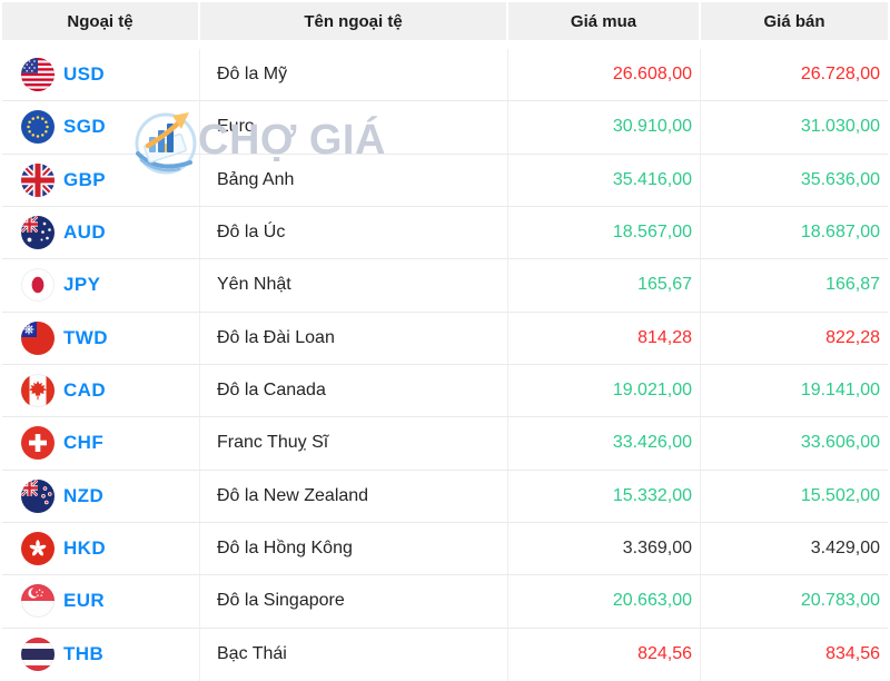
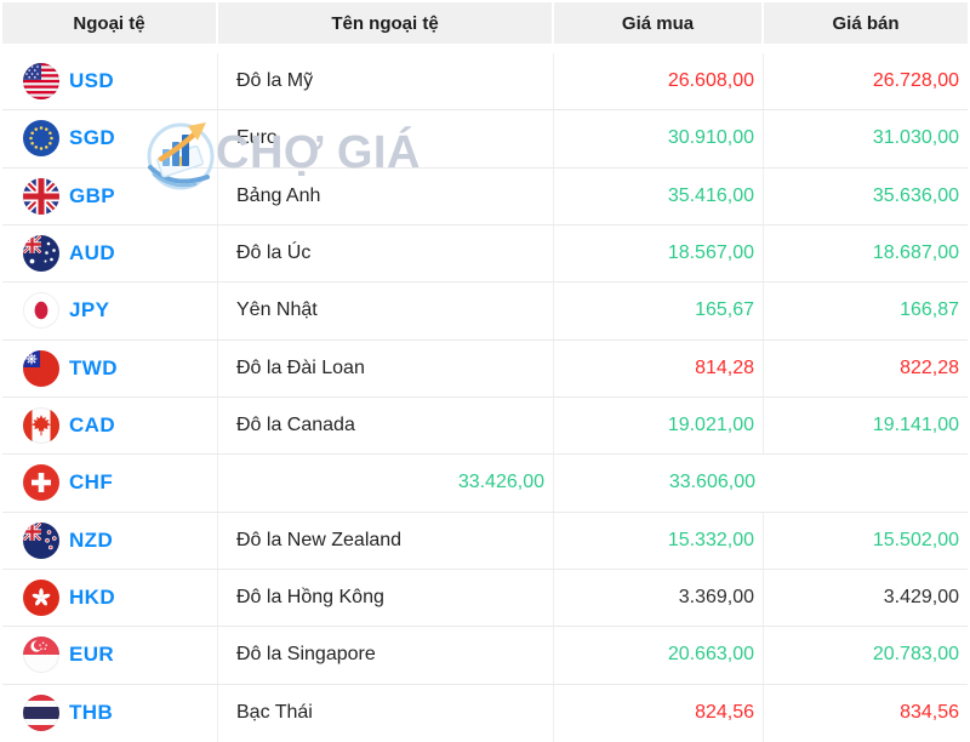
  Ngoại tệ
  Tên ngoại tệ
  Giá mua
  Giá bán
  USD
  Đô la Mỹ
  26.608,00
  26.728,00
  SGD
  Euro
  30.910,00
  31.030,00
  GBP
  Bảng Anh
  35.416,00
  35.636,00
  AUD
  Đô la Úc
  18.567,00
  18.687,00
  JPY
  Yên Nhật
  165,67
  166,87
  TWD
  Đô la Đài Loan
  814,28
  822,28
  CAD
  Đô la Canada
  19.021,00
  19.141,00
  CHF
- Franc Thuỵ Sĩ
  33.426,00
  33.606,00
  NZD
  Đô la New Zealand
  15.332,00
  15.502,00
  HKD
  Đô la Hồng Kông
  3.369,00
  3.429,00
  EUR
  Đô la Singapore
  20.663,00
  20.783,00
  THB
  Bạc Thái
  824,56
  834,56
  CHỢ GIÁ
